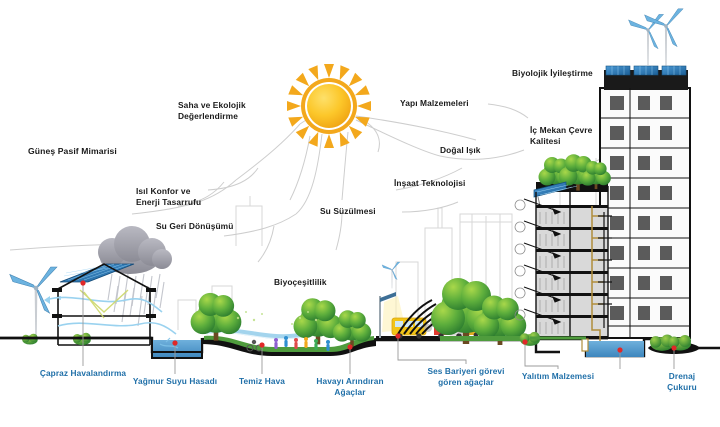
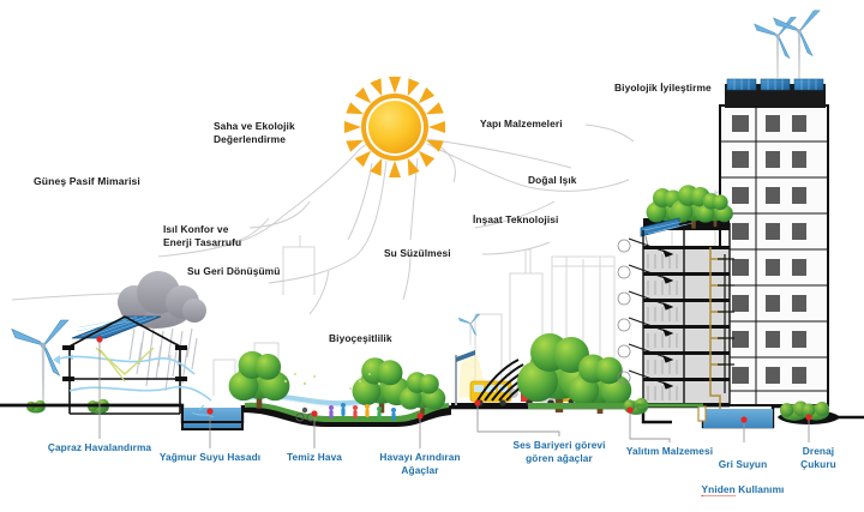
  Güneş Pasif Mimarisi
  Isıl Konfor ve
  Enerji Tasarrufu
  Su Geri Dönüşümü
  Saha ve Ekolojik
  Değerlendirme
  Su Süzülmesi
  Biyoçeşitlilik
  Yapı Malzemeleri
  Doğal Işık
  İnşaat Teknolojisi
  Biyolojik İyileştirme
- İç Mekan Çevre
- Kalitesi
  Çapraz Havalandırma
  Yağmur Suyu Hasadı
  Temiz Hava
  Havayı Arındıran
  Ağaçlar
  Ses Bariyeri görevi
  gören ağaçlar
  Yalıtım Malzemesi
+ Gri Suyun
+ Yniden Kullanımı
  Drenaj Çukuru
